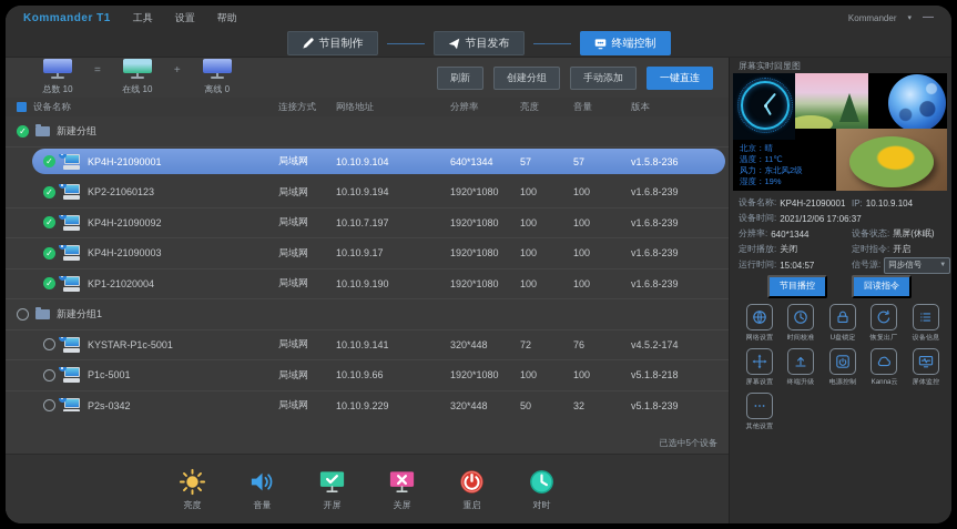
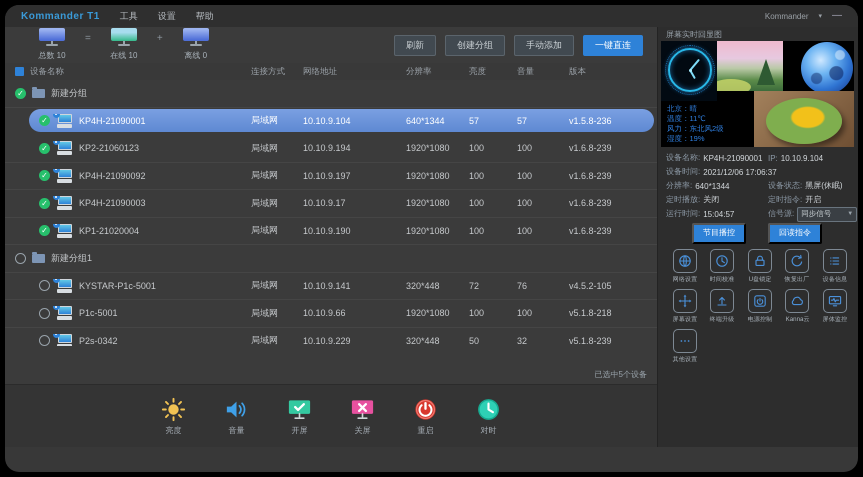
  Kommander T1
  工具
  设置
  帮助
  Kommander
  —
- 节目制作
- 节目发布
- 终端控制
  总数 10
  =
  在线 10
  +
  离线 0
  刷新
  创建分组
  手动添加
  一键直连
  设备名称
  连接方式
  网络地址
  分辨率
  亮度
  音量
  版本
  ✓
  新建分组
  ✓
  KP4H-21090001
  局域网
  10.10.9.104
  640*1344
  57
  57
  v1.5.8-236
  ✓
  KP2-21060123
  局域网
  10.10.9.194
  1920*1080
  100
  100
  v1.6.8-239
  ✓
  KP4H-21090092
  局域网
- 10.10.7.197
+ 10.10.9.197
  1920*1080
  100
  100
  v1.6.8-239
  ✓
  KP4H-21090003
  局域网
  10.10.9.17
  1920*1080
  100
  100
  v1.6.8-239
  ✓
  KP1-21020004
  局域网
  10.10.9.190
  1920*1080
  100
  100
  v1.6.8-239
  新建分组1
  KYSTAR-P1c-5001
  局域网
  10.10.9.141
  320*448
  72
  76
- v4.5.2-174
+ v4.5.2-105
  P1c-5001
  局域网
  10.10.9.66
  1920*1080
  100
  100
  v5.1.8-218
  P2s-0342
  局域网
  10.10.9.229
  320*448
  50
  32
  v5.1.8-239
  已选中5个设备
  亮度
  音量
  开屏
  关屏
  重启
  对时
  屏幕实时回显图
  北京：晴
  温度：11℃
  风力：东北风2级
  湿度：19%
  设备名称:
  KP4H-21090001
  IP:
  10.10.9.104
  设备时间:
  2021/12/06 17:06:37
  分辨率:
  640*1344
  设备状态:
  黑屏(休眠)
  定时播放:
  关闭
  定时指令:
  开启
  运行时间:
  15:04:57
  信号源:
  同步信号
  节目播控
  回读指令
